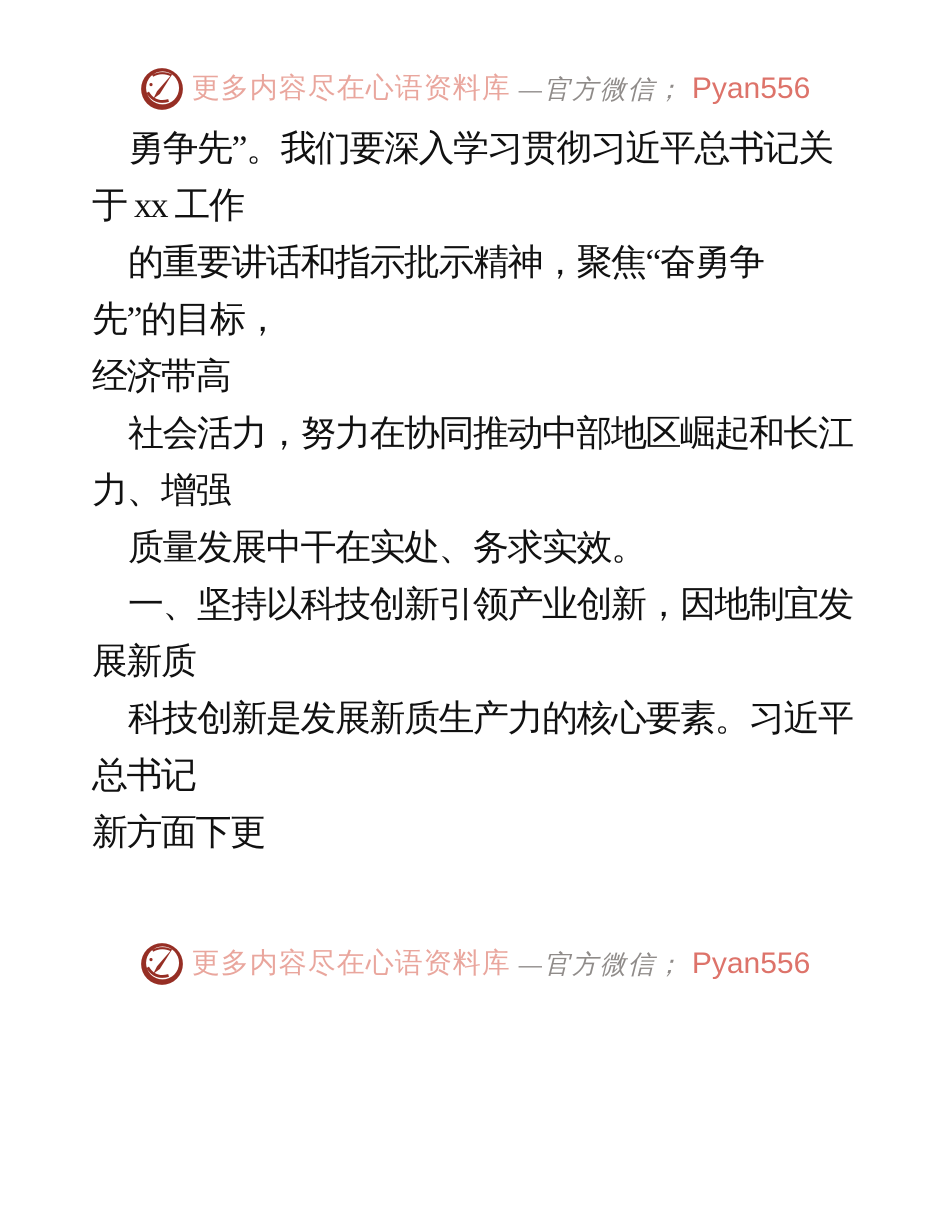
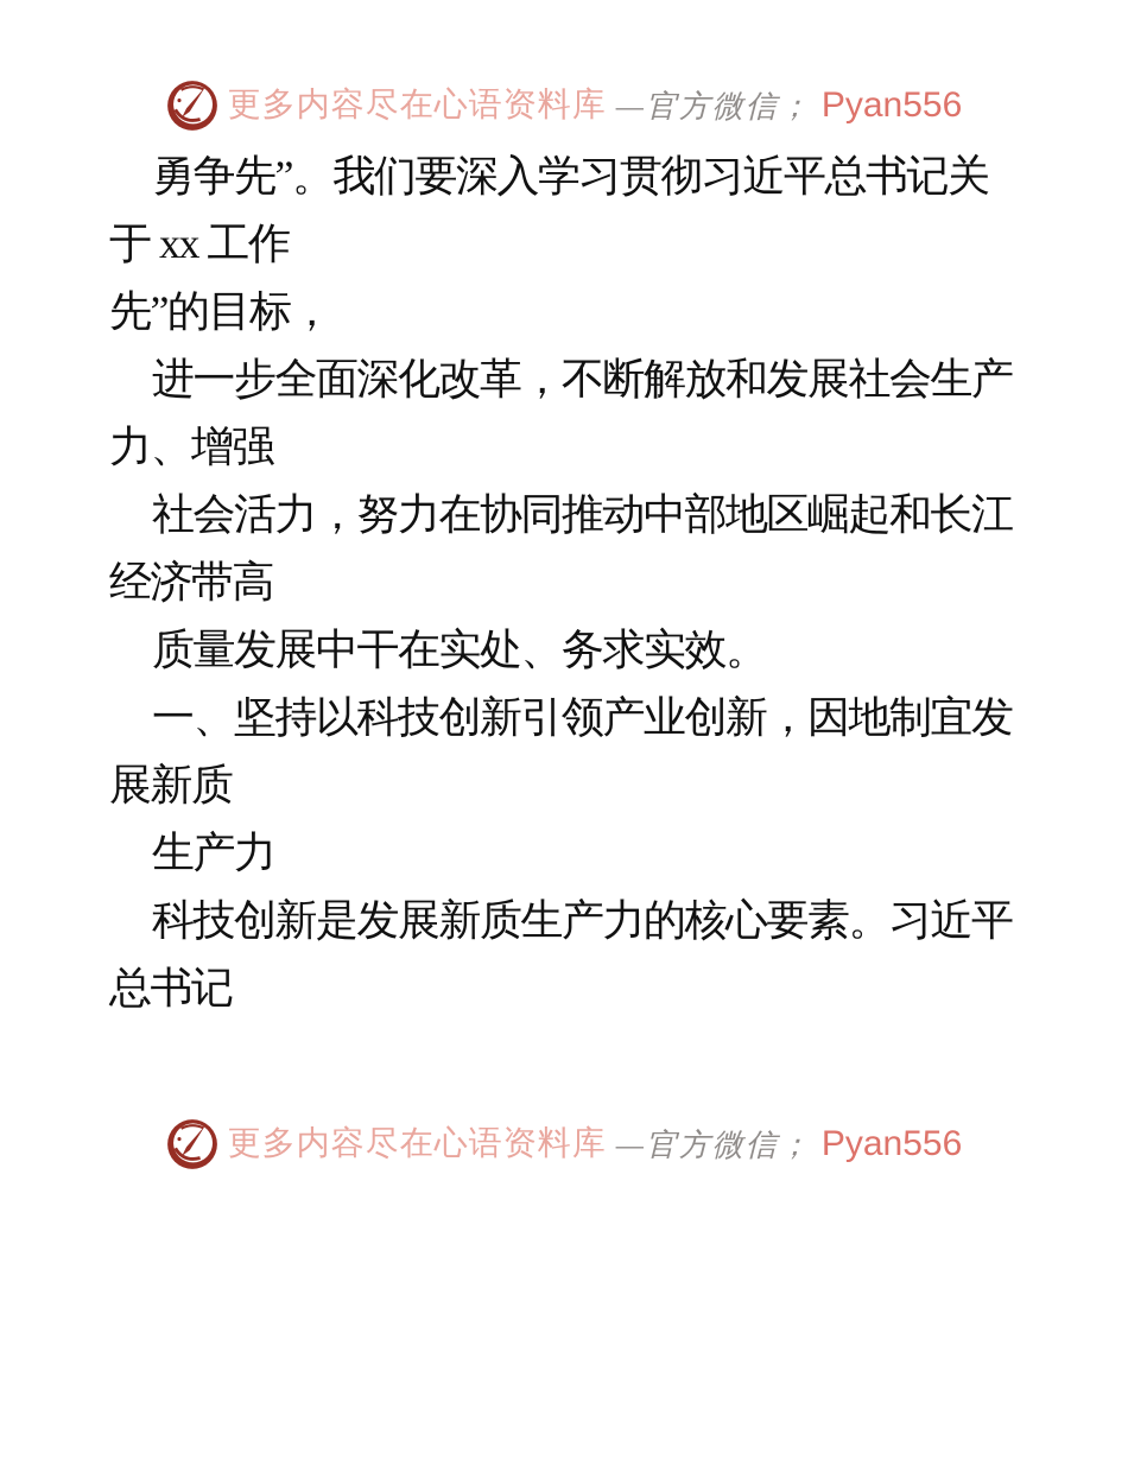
  更多内容尽在心语资料库
  —官方微信；
  Pyan556
  勇争先”。我们要深入学习贯彻习近平总书记关
  于 xx 工作
- 的重要讲话和指示批示精神，聚焦“奋勇争
  先”的目标，
+ 进一步全面深化改革，不断解放和发展社会生产
- 经济带高
+ 力、增强
  社会活力，努力在协同推动中部地区崛起和长江
- 力、增强
+ 经济带高
  质量发展中干在实处、务求实效。
  一、坚持以科技创新引领产业创新，因地制宜发
  展新质
+ 生产力
  科技创新是发展新质生产力的核心要素。习近平
  总书记
- 新方面下更
  更多内容尽在心语资料库
  —官方微信；
  Pyan556
